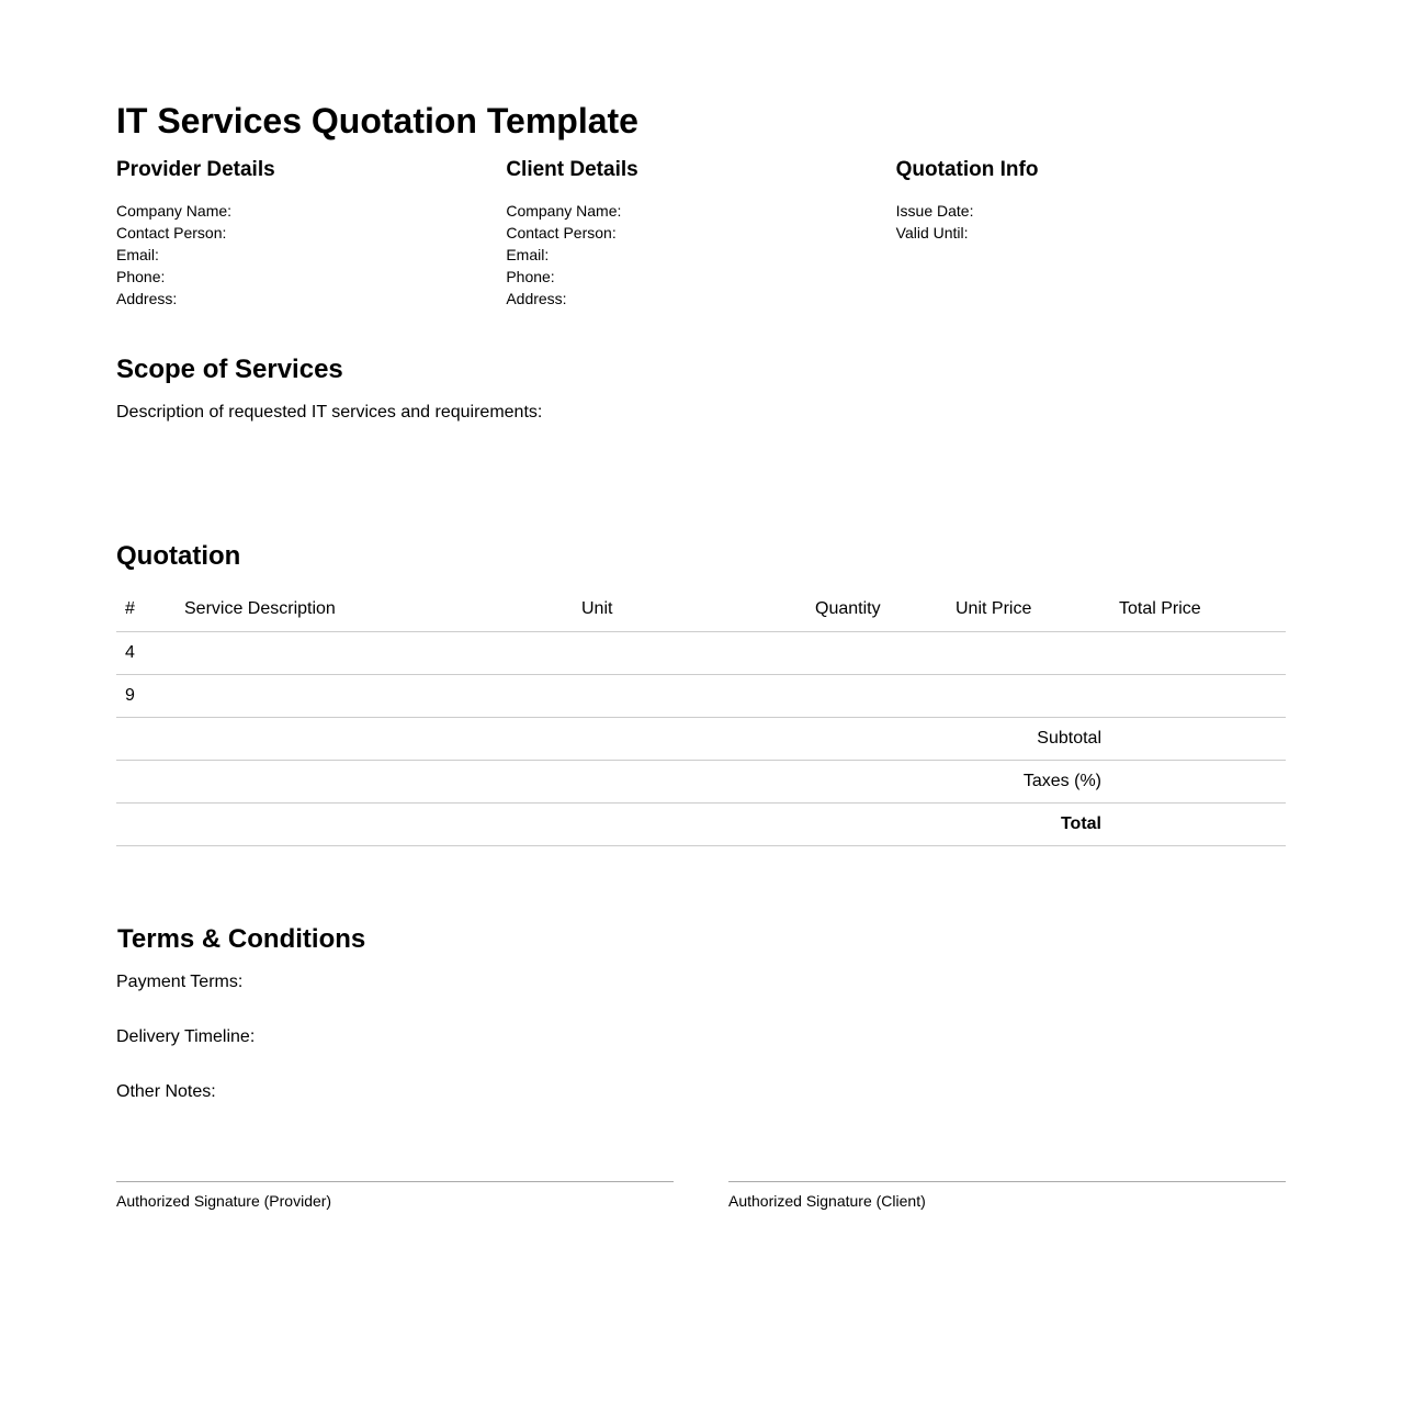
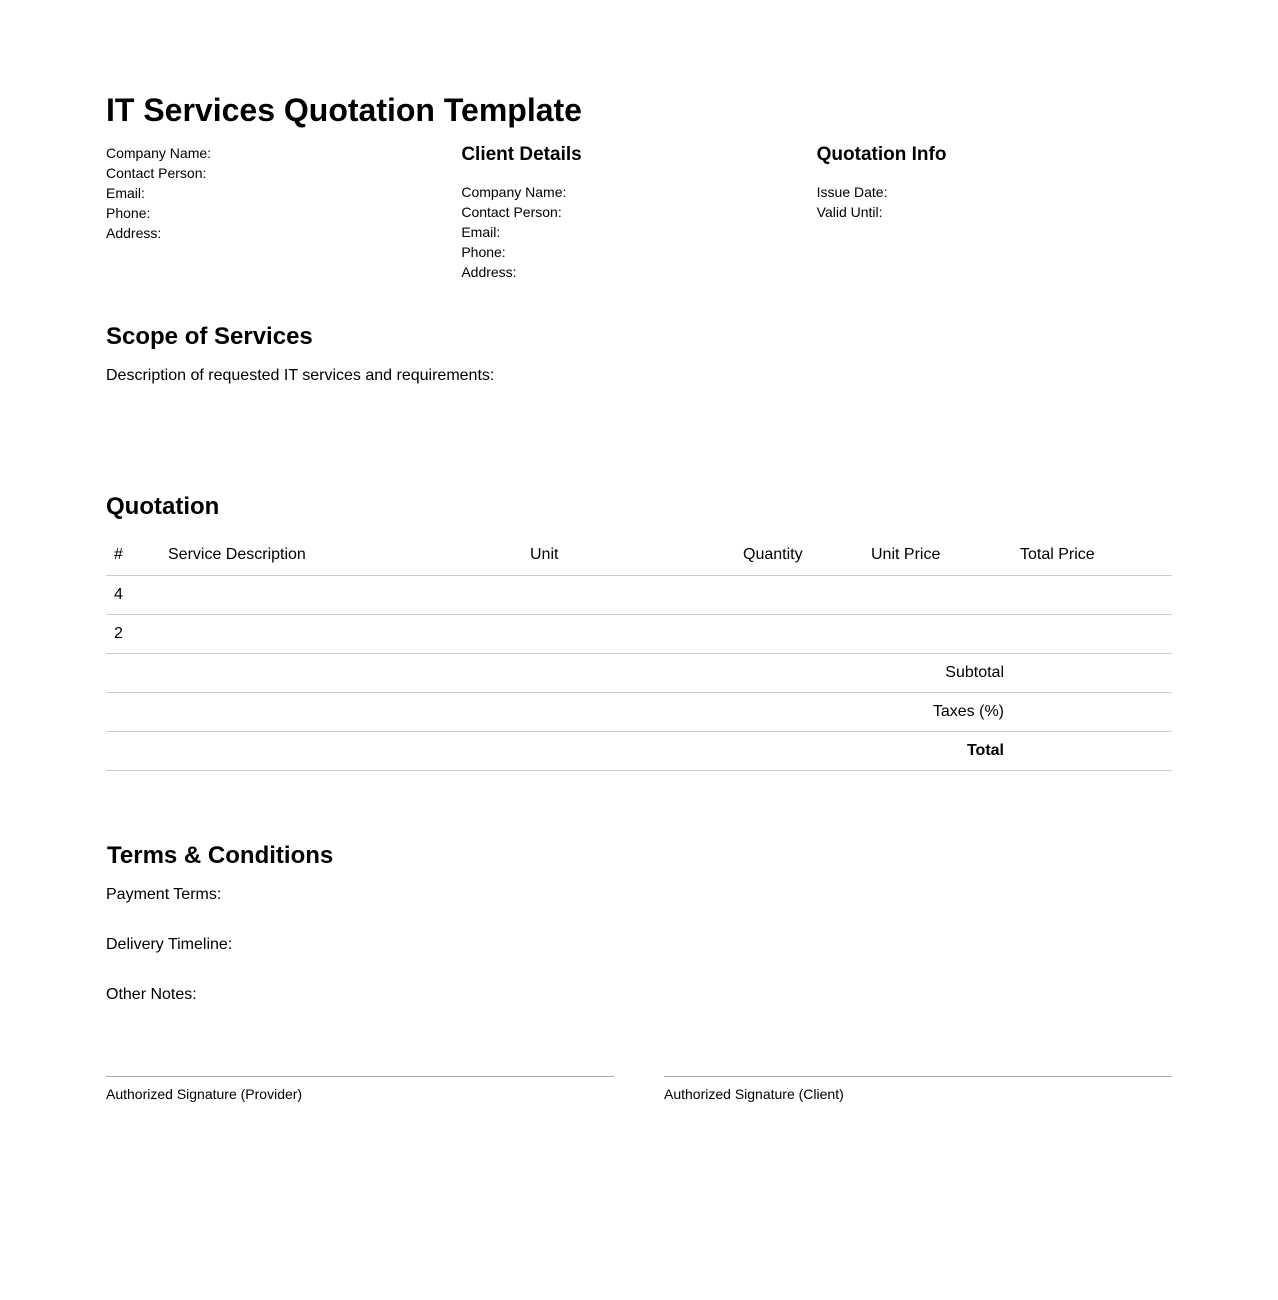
  IT Services Quotation Template
- Provider Details
  Company Name:
  Contact Person:
  Email:
  Phone:
  Address:
  Client Details
  Company Name:
  Contact Person:
  Email:
  Phone:
  Address:
  Quotation Info
  Issue Date:
  Valid Until:
  Scope of Services
  Description of requested IT services and requirements:
  Quotation
  #	Service Description	Unit	Quantity	Unit Price	Total Price
  4
- 9
+ 2
  Subtotal
  Taxes (%)
  Total
  Terms & Conditions
  Payment Terms:
  Delivery Timeline:
  Other Notes:
  Authorized Signature (Provider)
  Authorized Signature (Client)
